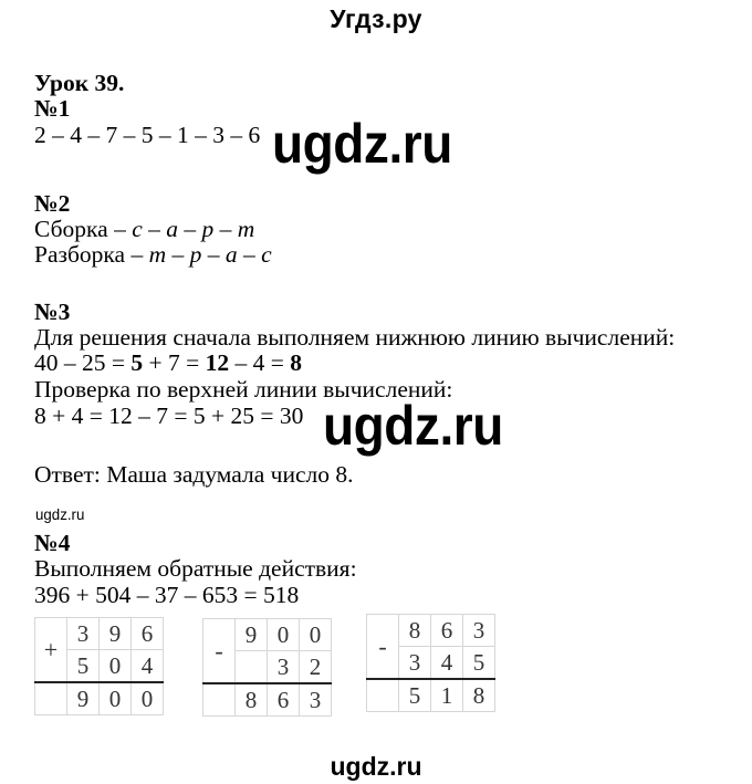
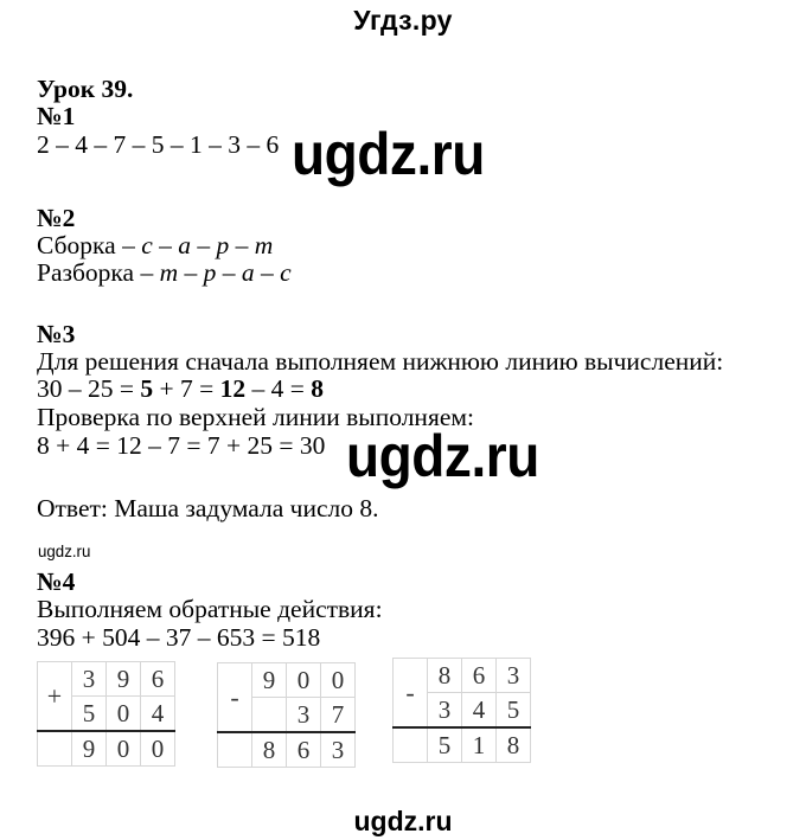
  Угдз.ру
  Урок 39.
  №1
  2 – 4 – 7 – 5 – 1 – 3 – 6
  ugdz.ru
  №2
  Сборка – с – а – р – т
  Разборка – т – р – а – с
  №3
  Для решения сначала выполняем нижнюю линию вычислений:
- 40 – 25 = 5 + 7 = 12 – 4 = 8
+ 30 – 25 = 5 + 7 = 12 – 4 = 8
- Проверка по верхней линии вычислений:
+ Проверка по верхней линии выполняем:
- 8 + 4 = 12 – 7 = 5 + 25 = 30
+ 8 + 4 = 12 – 7 = 7 + 25 = 30
  ugdz.ru
  Ответ: Маша задумала число 8.
  ugdz.ru
  №4
  Выполняем обратные действия:
  396 + 504 – 37 – 653 = 518
  +	3	9	6
  5	0	4
  	9	0	0
  -	9	0	0
- 	3	2
+ 	3	7
  	8	6	3
  -	8	6	3
  3	4	5
  	5	1	8
  ugdz.ru
